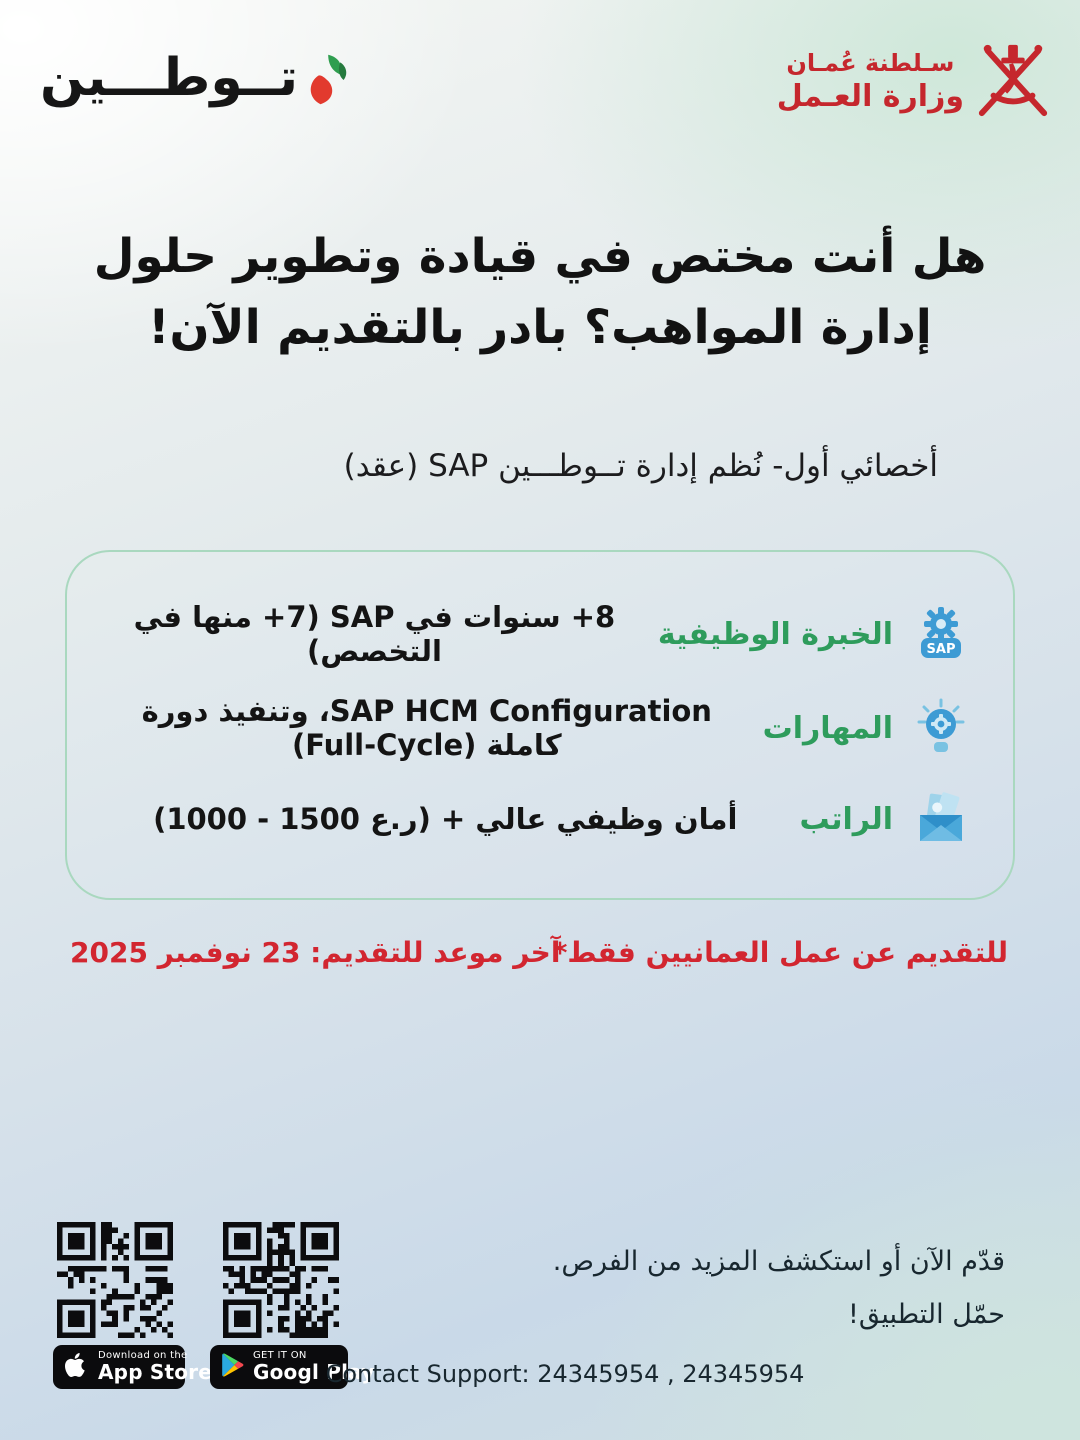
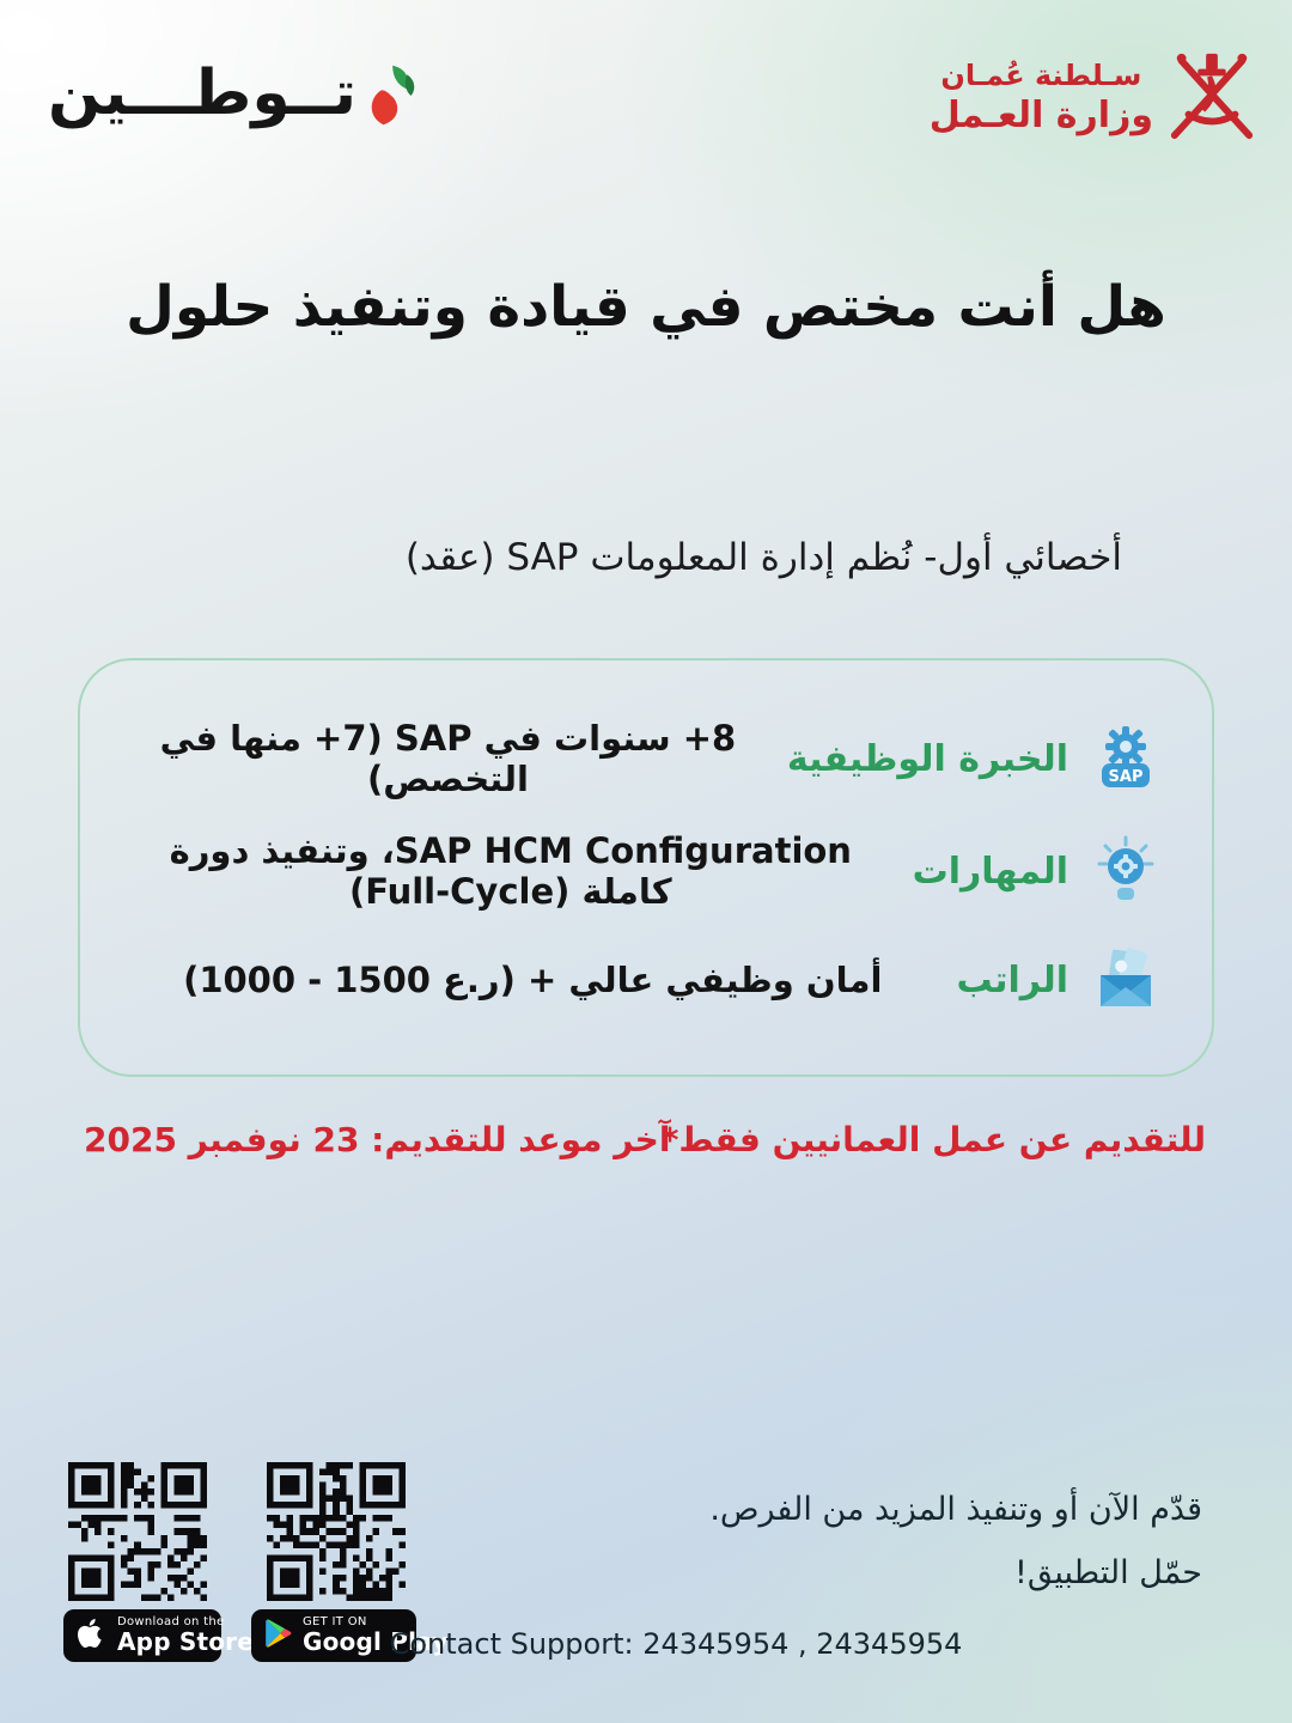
  تــوطـــين
  سـلطنة عُمـان
  وزارة العـمل
- هل أنت مختص في قيادة وتطوير حلول
+ هل أنت مختص في قيادة وتنفيذ حلول
- إدارة المواهب؟ بادر بالتقديم الآن!
- أخصائي أول- نُظم إدارة تــوطـــين SAP (عقد)
+ أخصائي أول- نُظم إدارة المعلومات SAP (عقد)
  SAP
  الخبرة الوظيفية
  8+ سنوات في SAP (7+ منها في التخصص)
  المهارات
  SAP HCM Configuration، وتنفيذ دورة كاملة (Full-Cycle)
  الراتب
  (1000 - 1500 ر.ع) + أمان وظيفي عالي
  للتقديم عن عمل العمانيين فقط*
  آخر موعد للتقديم: 23 نوفمبر 2025
- قدّم الآن أو استكشف المزيد من الفرص.
+ قدّم الآن أو وتنفيذ المزيد من الفرص.
  حمّل التطبيق!
  Download on the
  App Store
  GET IT ON
  Googl Play
  Contact Support: 24345954 , 24345954
